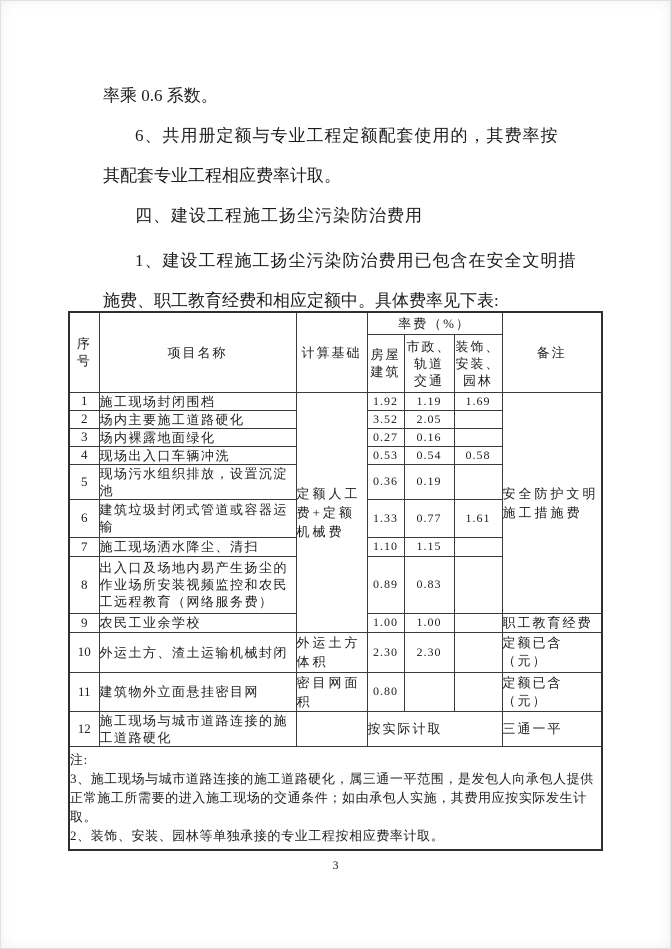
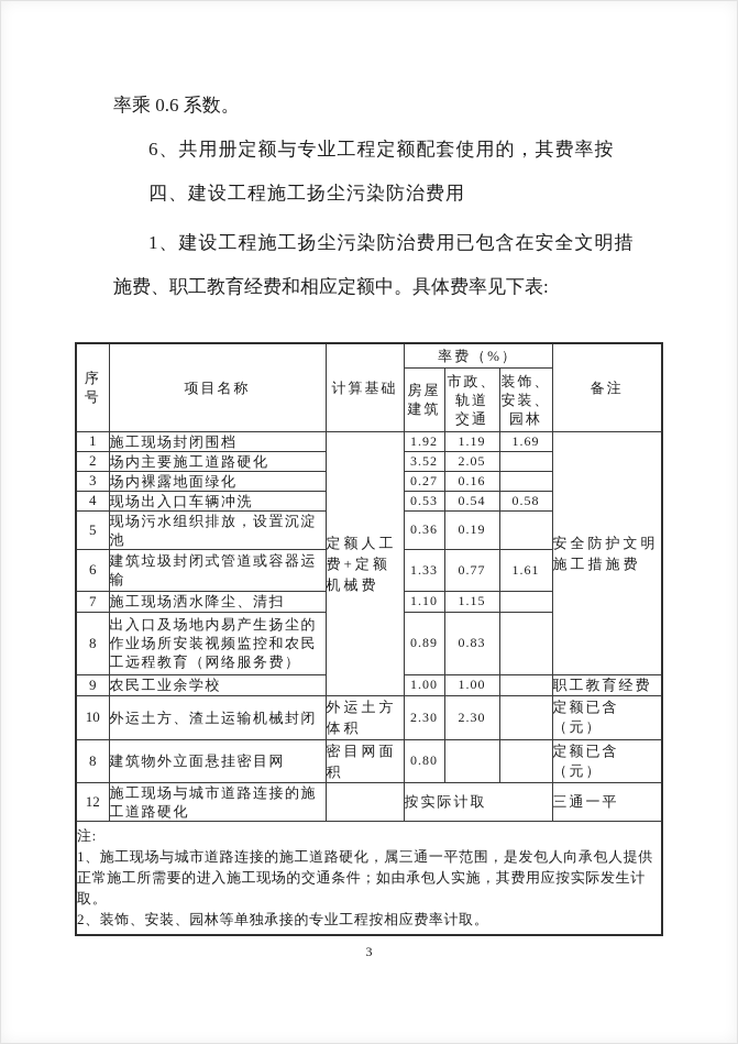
  率乘 0.6 系数。
  6、共用册定额与专业工程定额配套使用的，其费率按
- 其配套专业工程相应费率计取。
  四、建设工程施工扬尘污染防治费用
  1、建设工程施工扬尘污染防治费用已包含在安全文明措
  施费、职工教育经费和相应定额中。具体费率见下表:
  序号	项目名称	计算基础	率费（%）	备注
  房屋 建筑	市政、 轨道 交通	装饰、 安装、 园林
  1	施工现场封闭围档	定额人工费+定额机械费	1.92	1.19	1.69	安全防护文明施工措施费
  2	场内主要施工道路硬化	3.52	2.05
  3	场内裸露地面绿化	0.27	0.16
  4	现场出入口车辆冲洗	0.53	0.54	0.58
  5	现场污水组织排放，设置沉淀池	0.36	0.19
  6	建筑垃圾封闭式管道或容器运输	1.33	0.77	1.61
  7	施工现场洒水降尘、清扫	1.10	1.15
  8	出入口及场地内易产生扬尘的作业场所安装视频监控和农民工远程教育（网络服务费）	0.89	0.83
  9	农民工业余学校	1.00	1.00		职工教育经费
  10	外运土方、渣土运输机械封闭	外运土方体积	2.30	2.30		定额已含（元）
- 11	建筑物外立面悬挂密目网	密目网面积	0.80			定额已含（元）
+ 8	建筑物外立面悬挂密目网	密目网面积	0.80			定额已含（元）
  12	施工现场与城市道路连接的施工道路硬化		按实际计取	三通一平
- 注: 3、施工现场与城市道路连接的施工道路硬化，属三通一平范围，是发包人向承包人提供正常施工所需要的进入施工现场的交通条件；如由承包人实施，其费用应按实际发生计取。 2、装饰、安装、园林等单独承接的专业工程按相应费率计取。
+ 注: 1、施工现场与城市道路连接的施工道路硬化，属三通一平范围，是发包人向承包人提供正常施工所需要的进入施工现场的交通条件；如由承包人实施，其费用应按实际发生计取。 2、装饰、安装、园林等单独承接的专业工程按相应费率计取。
  3
